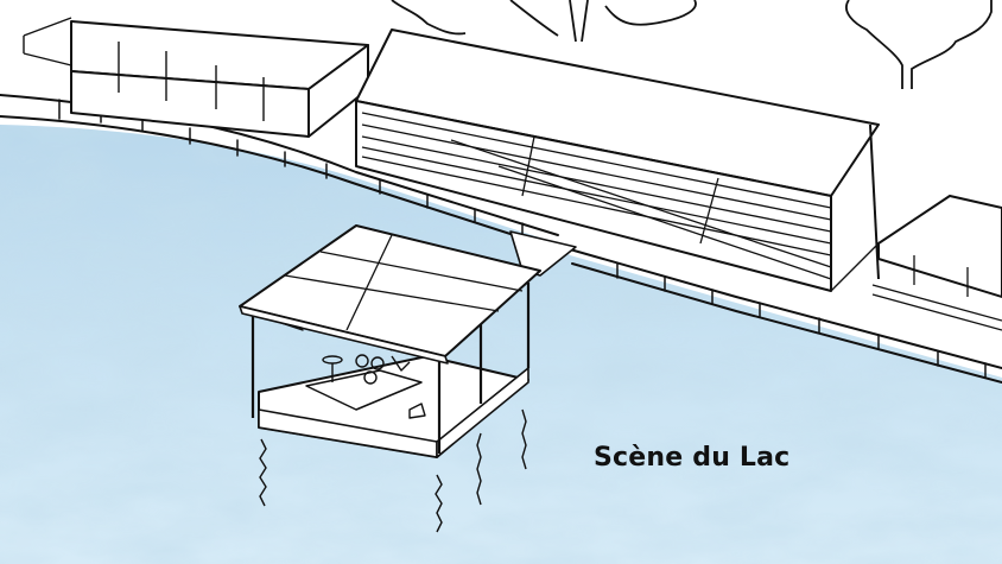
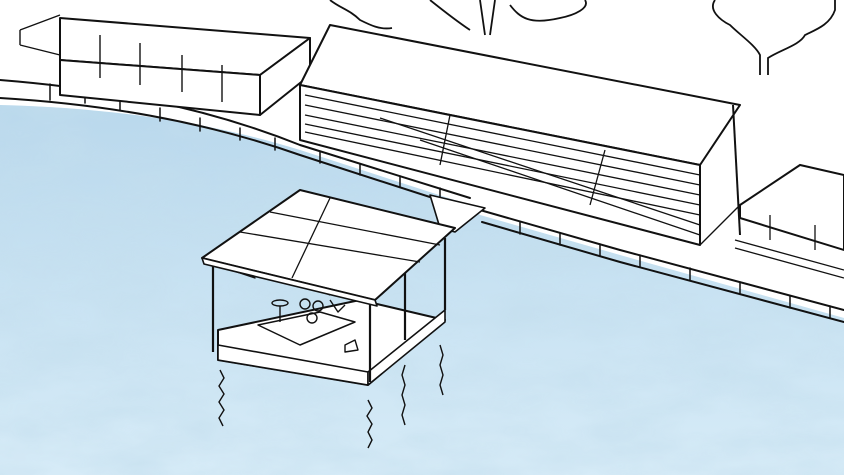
- Scène du Lac
